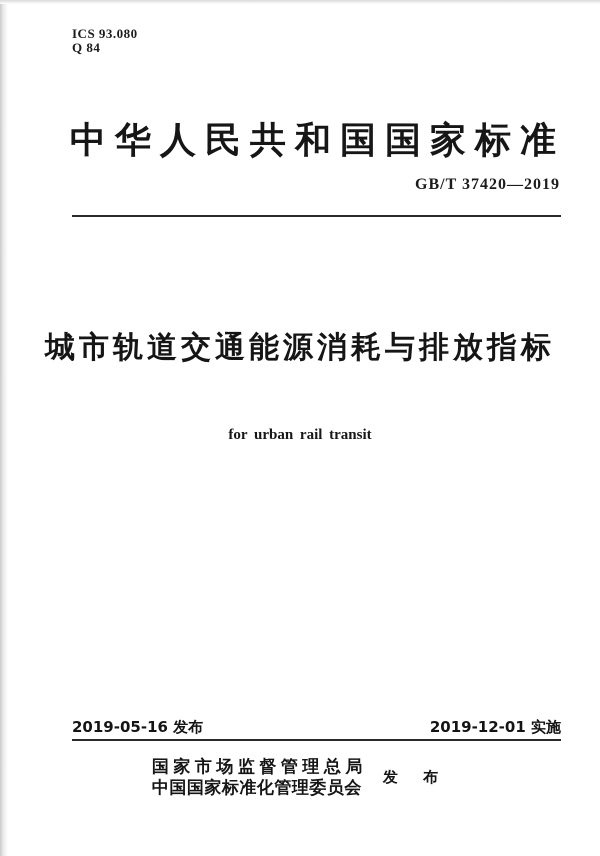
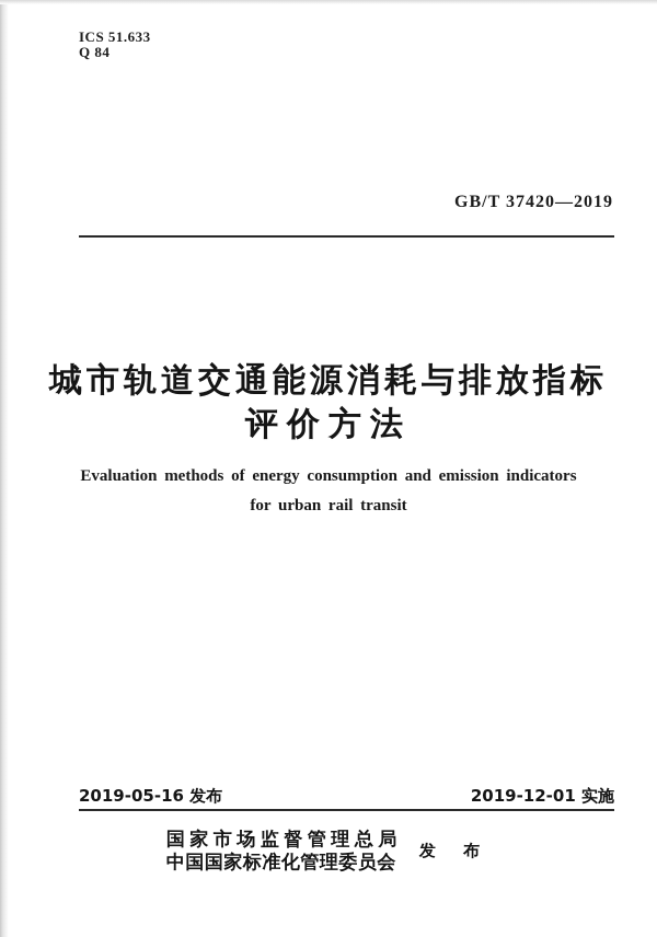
- ICS 93.080
+ ICS 51.633
  Q 84
- 中华人民共和国国家标准
  GB/T 37420—2019
  城市轨道交通能源消耗与排放指标
+ 评价方法
+ Evaluation methods of energy consumption and emission indicators
  for urban rail transit
  2019-05-16 发布
  2019-12-01 实施
  国家市场监督管理总局
  中国国家标准化管理委员会
  发 布
